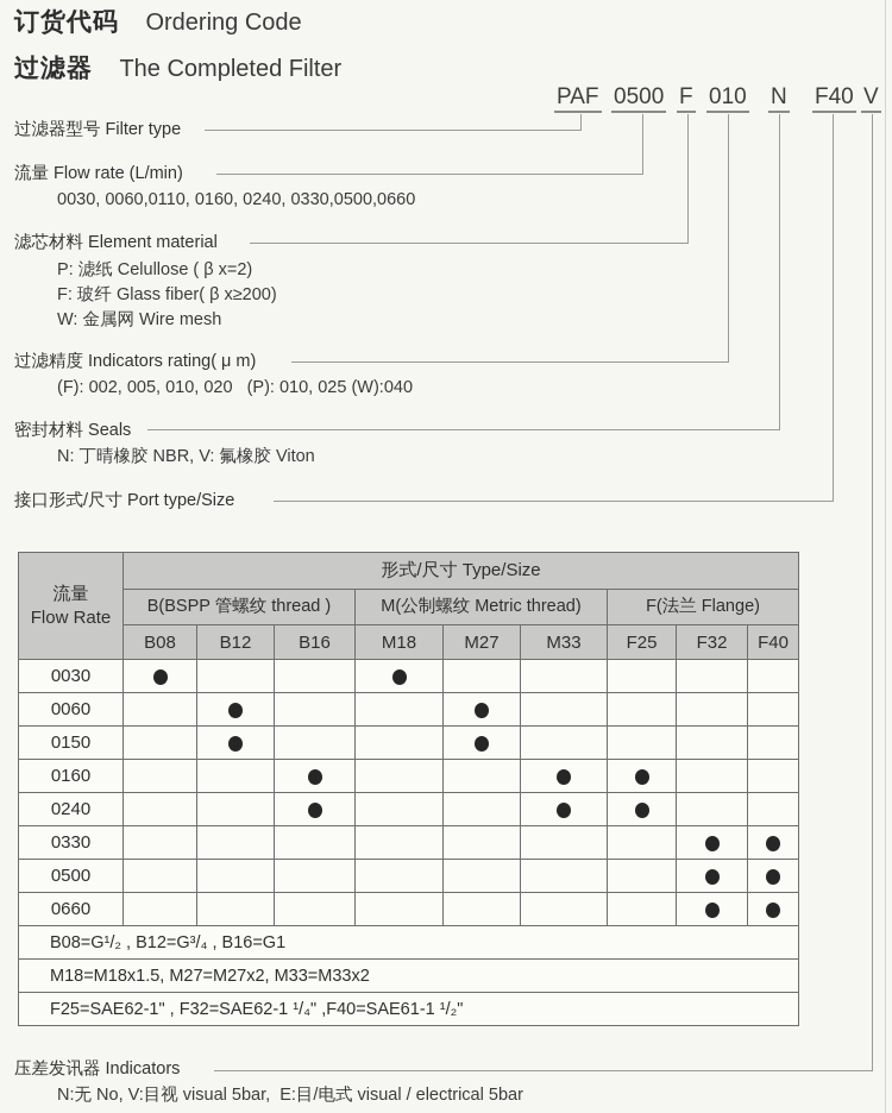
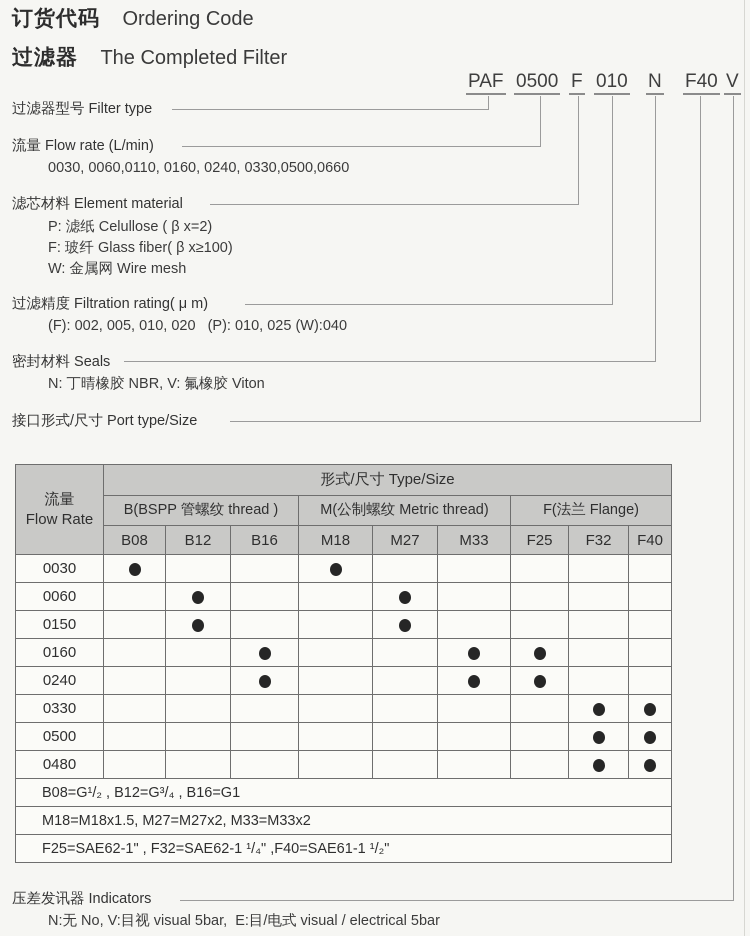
  订货代码 Ordering Code
  过滤器 The Completed Filter
  PAF
  0500
  F
  010
  N
  F40
  V
  过滤器型号 Filter type
  流量 Flow rate (L/min)
  0030, 0060,0110, 0160, 0240, 0330,0500,0660
  滤芯材料 Element material
  P: 滤纸 Celullose ( β x=2)
- F: 玻纤 Glass fiber( β x≥200)
+ F: 玻纤 Glass fiber( β x≥100)
  W: 金属网 Wire mesh
- 过滤精度 Indicators rating( μ m)
+ 过滤精度 Filtration rating( μ m)
  (F): 002, 005, 010, 020 (P): 010, 025 (W):040
  密封材料 Seals
  N: 丁晴橡胶 NBR, V: 氟橡胶 Viton
  接口形式/尺寸 Port type/Size
  压差发讯器 Indicators
  N:无 No, V:目视 visual 5bar, E:目/电式 visual / electrical 5bar
  流量 Flow Rate	形式/尺寸 Type/Size
  B(BSPP 管螺纹 thread )	M(公制螺纹 Metric thread)	F(法兰 Flange)
  B08	B12	B16	M18	M27	M33	F25	F32	F40
  0030
  0060
  0150
  0160
  0240
  0330
  0500
- 0660
+ 0480
  B08=G¹/₂ , B12=G³/₄ , B16=G1
  M18=M18x1.5, M27=M27x2, M33=M33x2
  F25=SAE62-1" , F32=SAE62-1 ¹/₄" ,F40=SAE61-1 ¹/₂"
